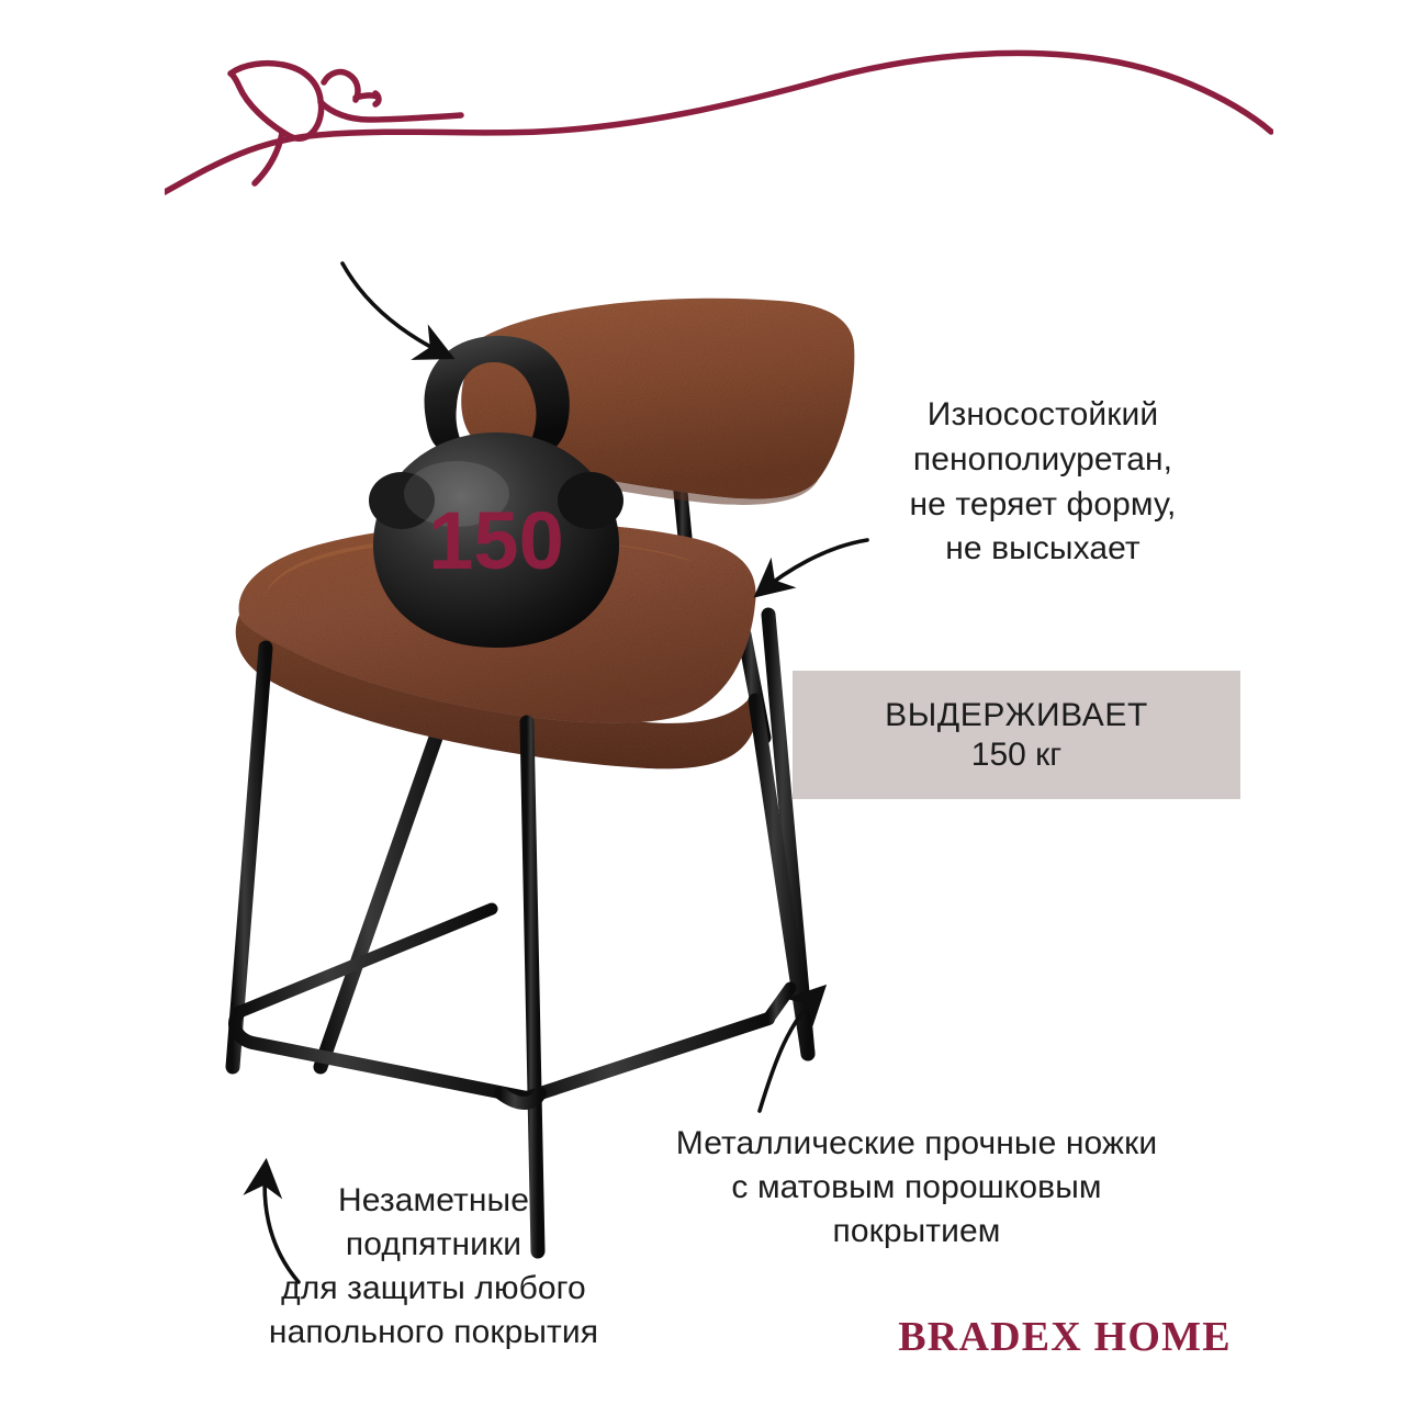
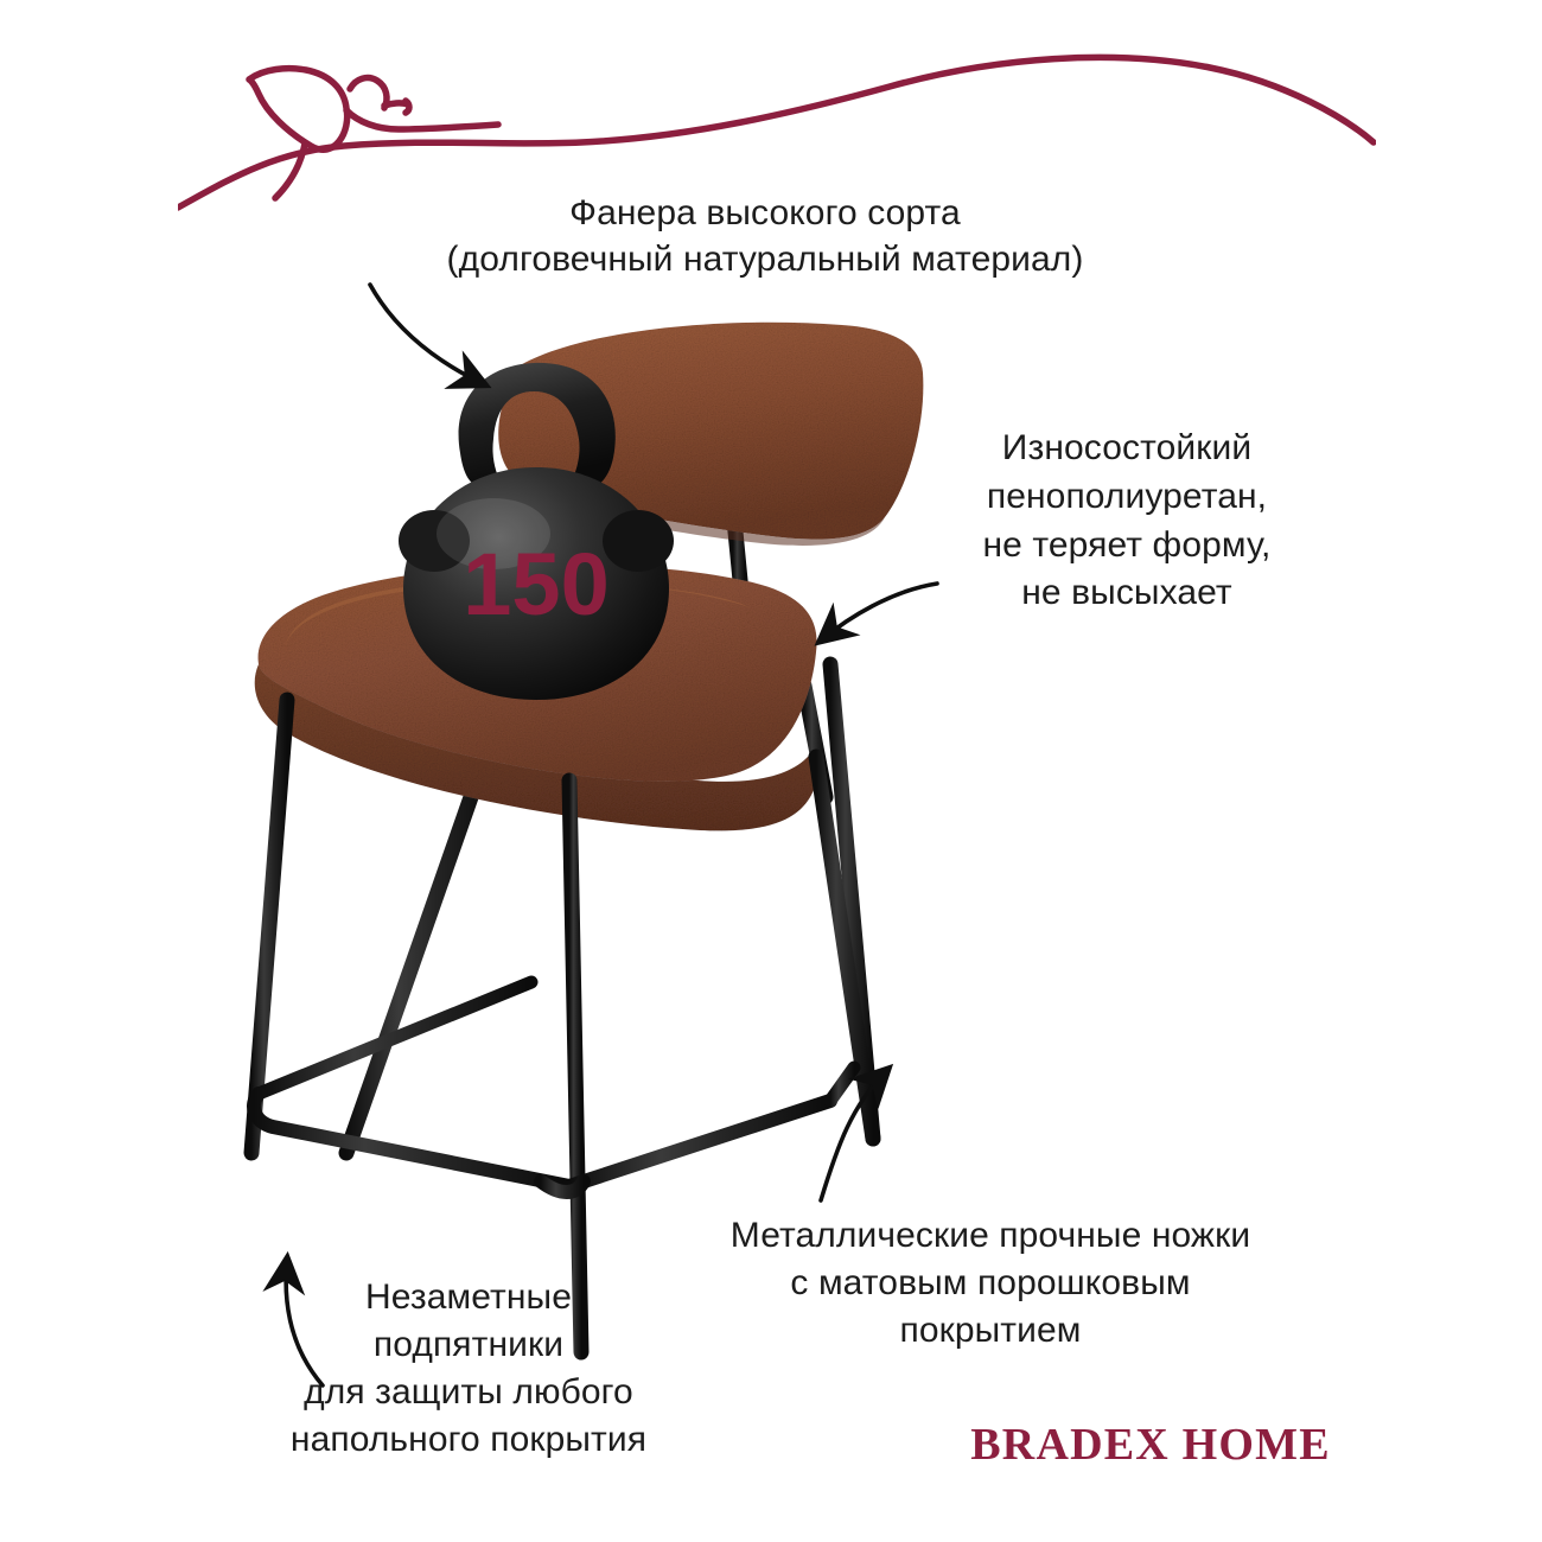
+ Фанера высокого сорта
+ (долговечный натуральный материал)
  Износостойкий
  пенополиуретан,
  не теряет форму,
  не высыхает
  Металлические прочные ножки
  с матовым порошковым
  покрытием
  Незаметные
  подпятники
  для защиты любого
  напольного покрытия
- ВЫДЕРЖИВАЕТ
- 150 кг
  150
  BRADEX HOME
